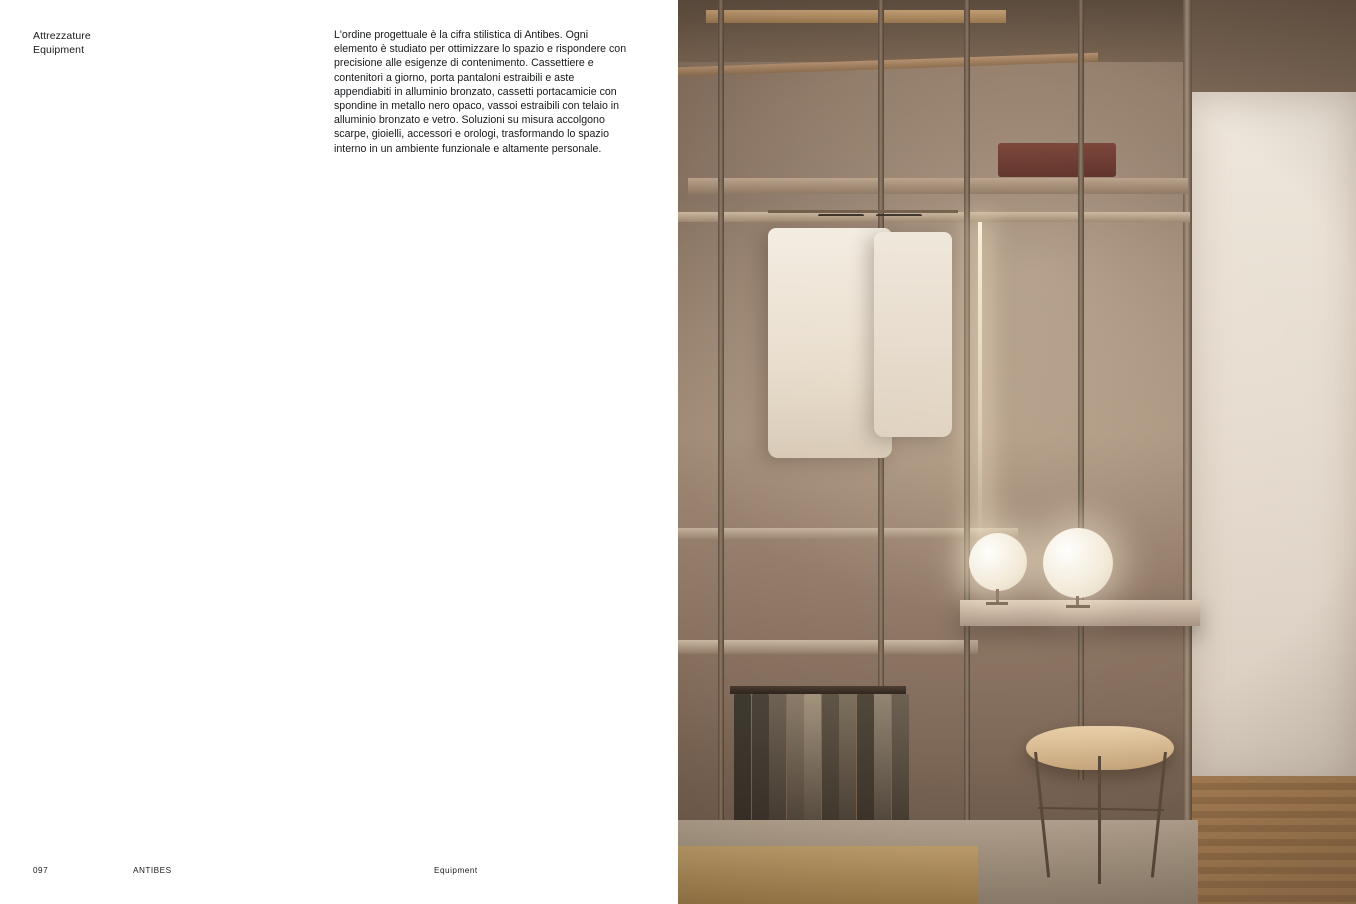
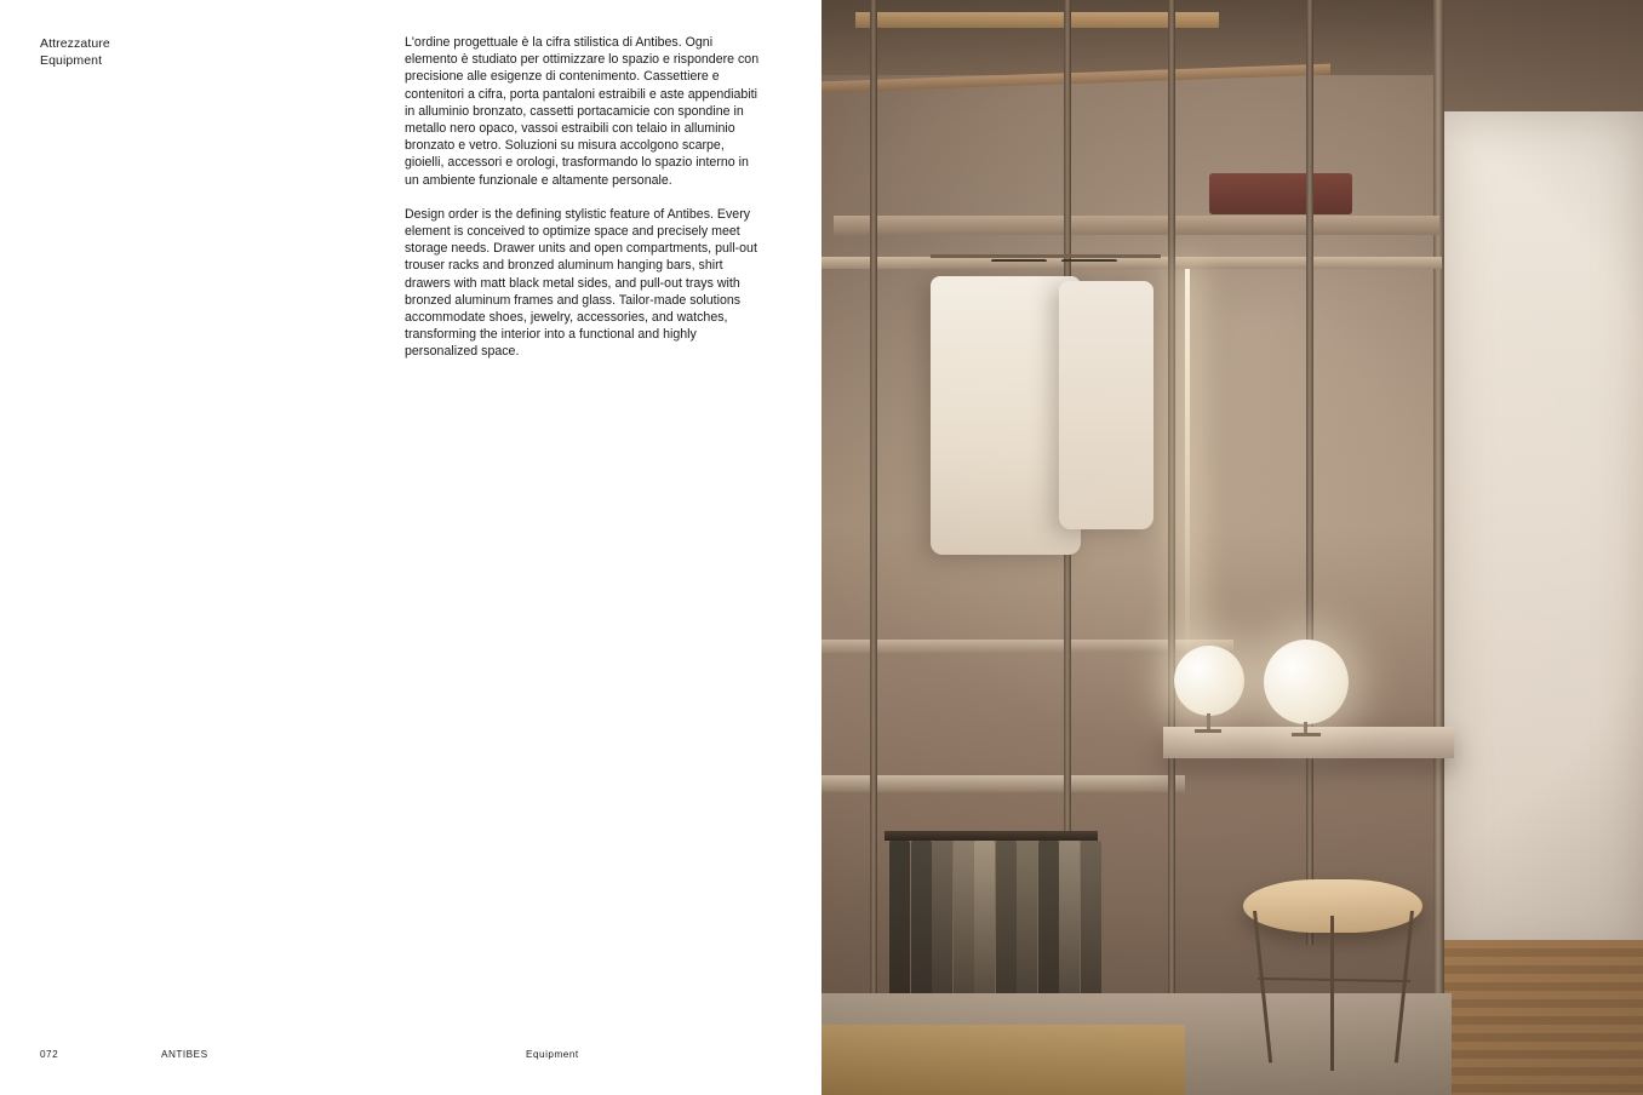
  Attrezzature
  Equipment
- L'ordine progettuale è la cifra stilistica di Antibes. Ogni elemento è studiato per ottimizzare lo spazio e rispondere con precisione alle esigenze di contenimento. Cassettiere e contenitori a giorno, porta pantaloni estraibili e aste appendiabiti in alluminio bronzato, cassetti portacamicie con spondine in metallo nero opaco, vassoi estraibili con telaio in alluminio bronzato e vetro. Soluzioni su misura accolgono scarpe, gioielli, accessori e orologi, trasformando lo spazio interno in un ambiente funzionale e altamente personale.
+ L'ordine progettuale è la cifra stilistica di Antibes. Ogni elemento è studiato per ottimizzare lo spazio e rispondere con precisione alle esigenze di contenimento. Cassettiere e contenitori a cifra, porta pantaloni estraibili e aste appendiabiti in alluminio bronzato, cassetti portacamicie con spondine in metallo nero opaco, vassoi estraibili con telaio in alluminio bronzato e vetro. Soluzioni su misura accolgono scarpe, gioielli, accessori e orologi, trasformando lo spazio interno in un ambiente funzionale e altamente personale.
+ Design order is the defining stylistic feature of Antibes. Every element is conceived to optimize space and precisely meet storage needs. Drawer units and open compartments, pull-out trouser racks and bronzed aluminum hanging bars, shirt drawers with matt black metal sides, and pull-out trays with bronzed aluminum frames and glass. Tailor-made solutions accommodate shoes, jewelry, accessories, and watches, transforming the interior into a functional and highly personalized space.
- 097
+ 072
  ANTIBES
  Equipment
